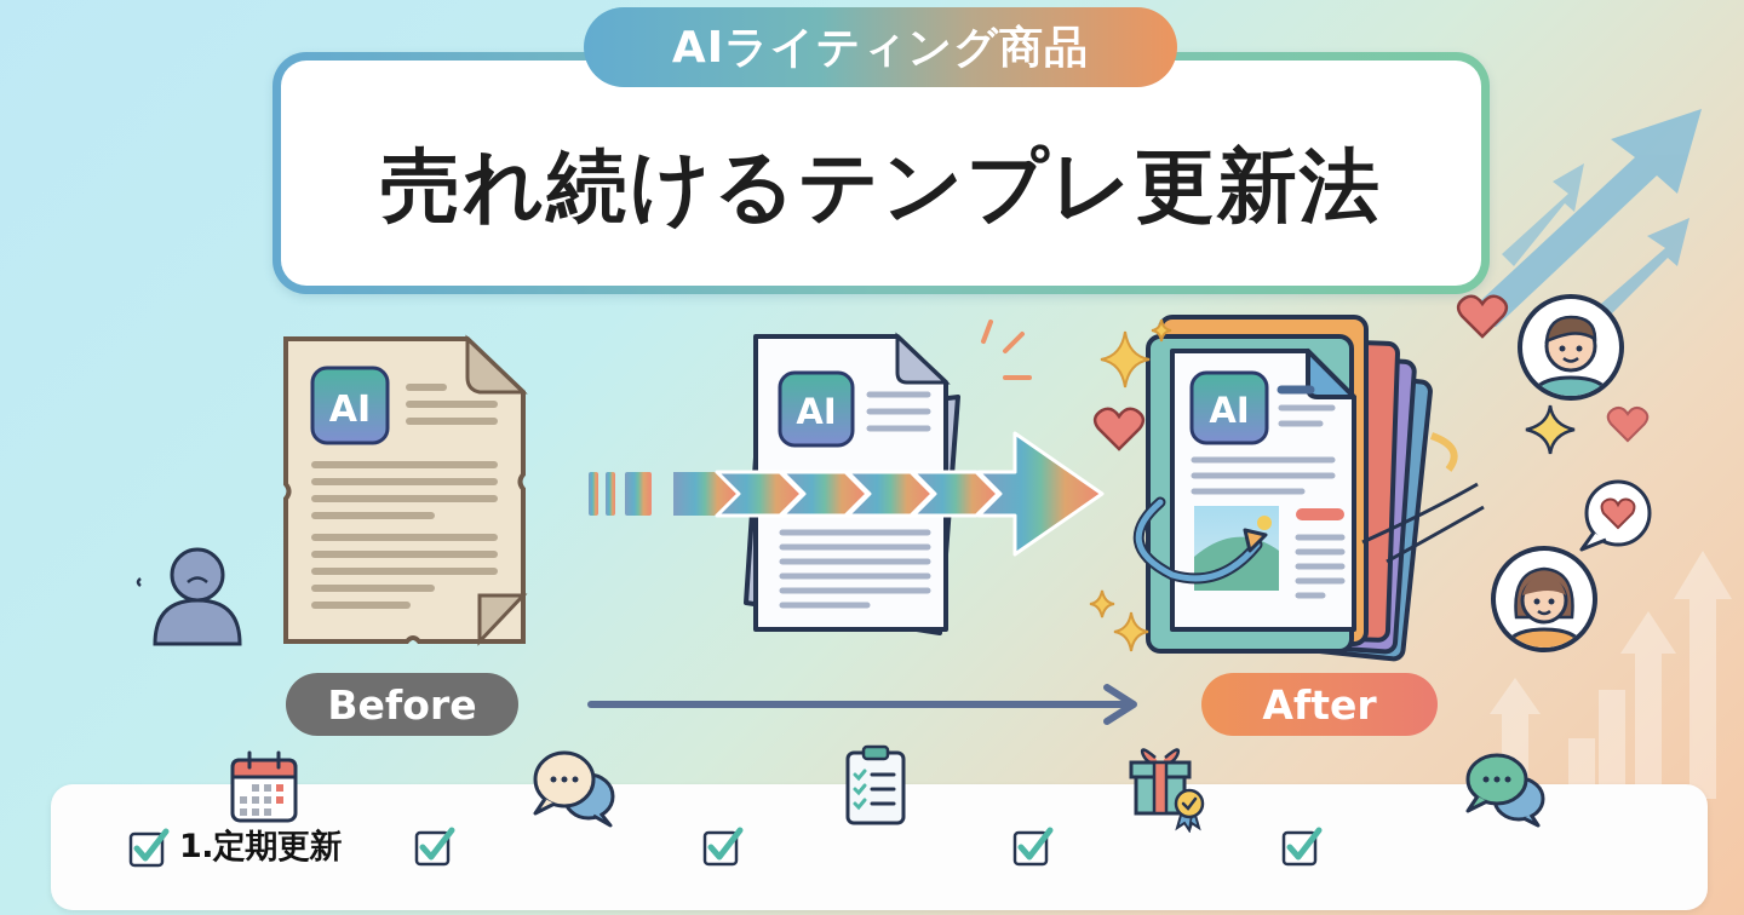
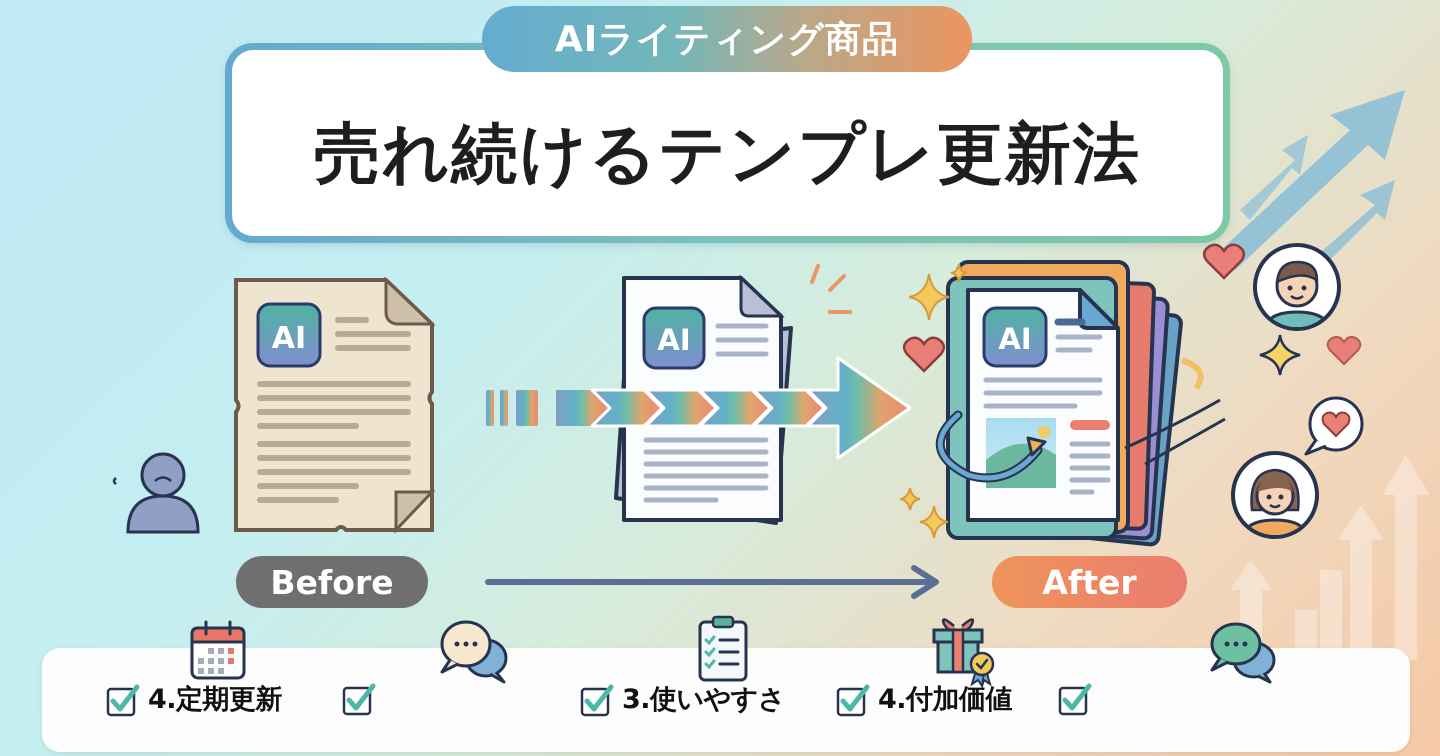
  AIライティング商品
  売れ続けるテンプレ更新法
  AI
  Before
  AI
  AI
  After
- 1.定期更新
+ 4.定期更新
+ 3.使いやすさ
+ 4.付加価値
